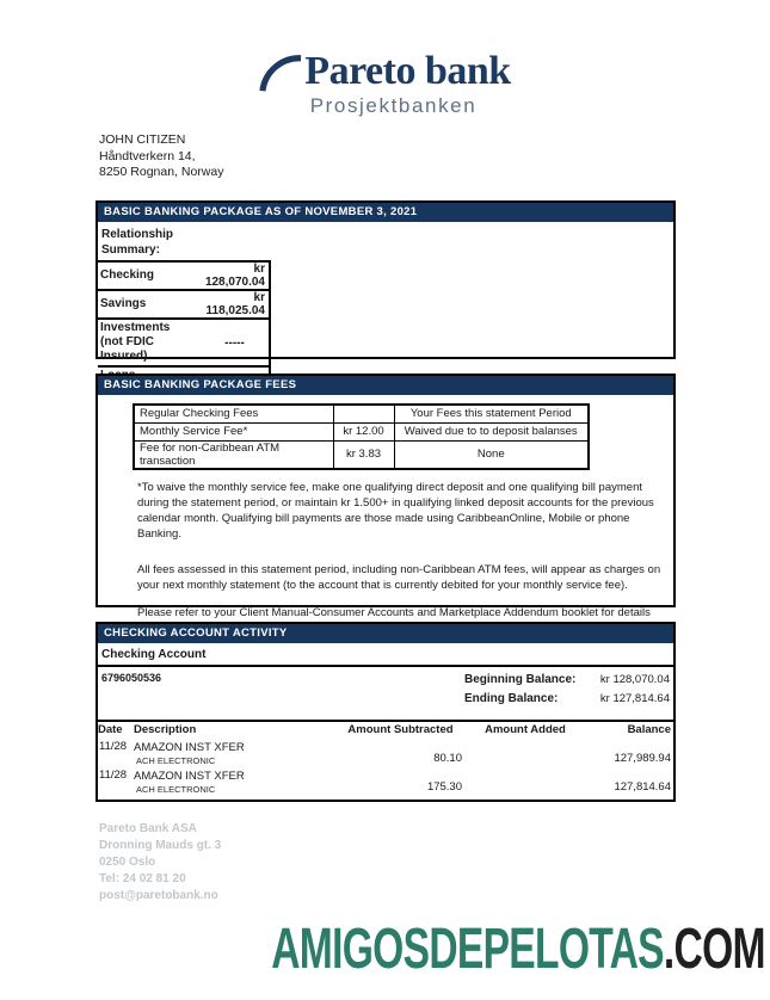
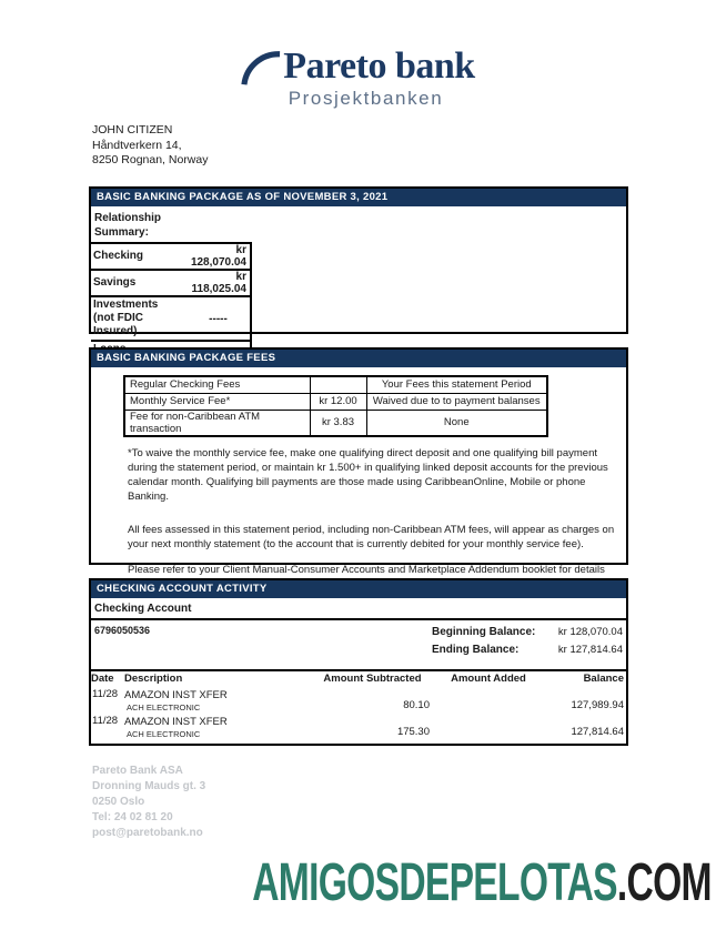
  Pareto bank
  Prosjektbanken
  JOHN CITIZEN
  Håndtverkern 14,
  8250 Rognan, Norway
  BASIC BANKING PACKAGE AS OF NOVEMBER 3, 2021
  Relationship
  Summary:
  Checking
  kr 128,070.04
  Savings
  kr 118,025.04
  Investments
  (not FDIC Insured)
  -----
  BASIC BANKING PACKAGE FEES
  Regular Checking Fees		Your Fees this statement Period
- Monthly Service Fee*	kr 12.00	Waived due to to deposit balanses
+ Monthly Service Fee*	kr 12.00	Waived due to to payment balanses
  Fee for non-Caribbean ATM transaction	kr 3.83	None
  *To waive the monthly service fee, make one qualifying direct deposit and one qualifying bill payment during the statement period, or maintain kr 1.500+ in qualifying linked deposit accounts for the previous calendar month. Qualifying bill payments are those made using CaribbeanOnline, Mobile or phone Banking.
  All fees assessed in this statement period, including non-Caribbean ATM fees, will appear as charges on your next monthly statement (to the account that is currently debited for your monthly service fee).
  CHECKING ACCOUNT ACTIVITY
  Checking Account
  6796050536
  Beginning Balance:
  kr 128,070.04
  Ending Balance:
  kr 127,814.64
  Date
  Description
  Amount Subtracted
  Amount Added
  Balance
  11/28
  AMAZON INST XFER
  ACH ELECTRONIC
  80.10
  127,989.94
  11/28
  AMAZON INST XFER
  ACH ELECTRONIC
  175.30
  127,814.64
  Pareto Bank ASA
  Dronning Mauds gt. 3
  0250 Oslo
  Tel: 24 02 81 20
  post@paretobank.no
  AMIGOSDEPELOTAS.COM
